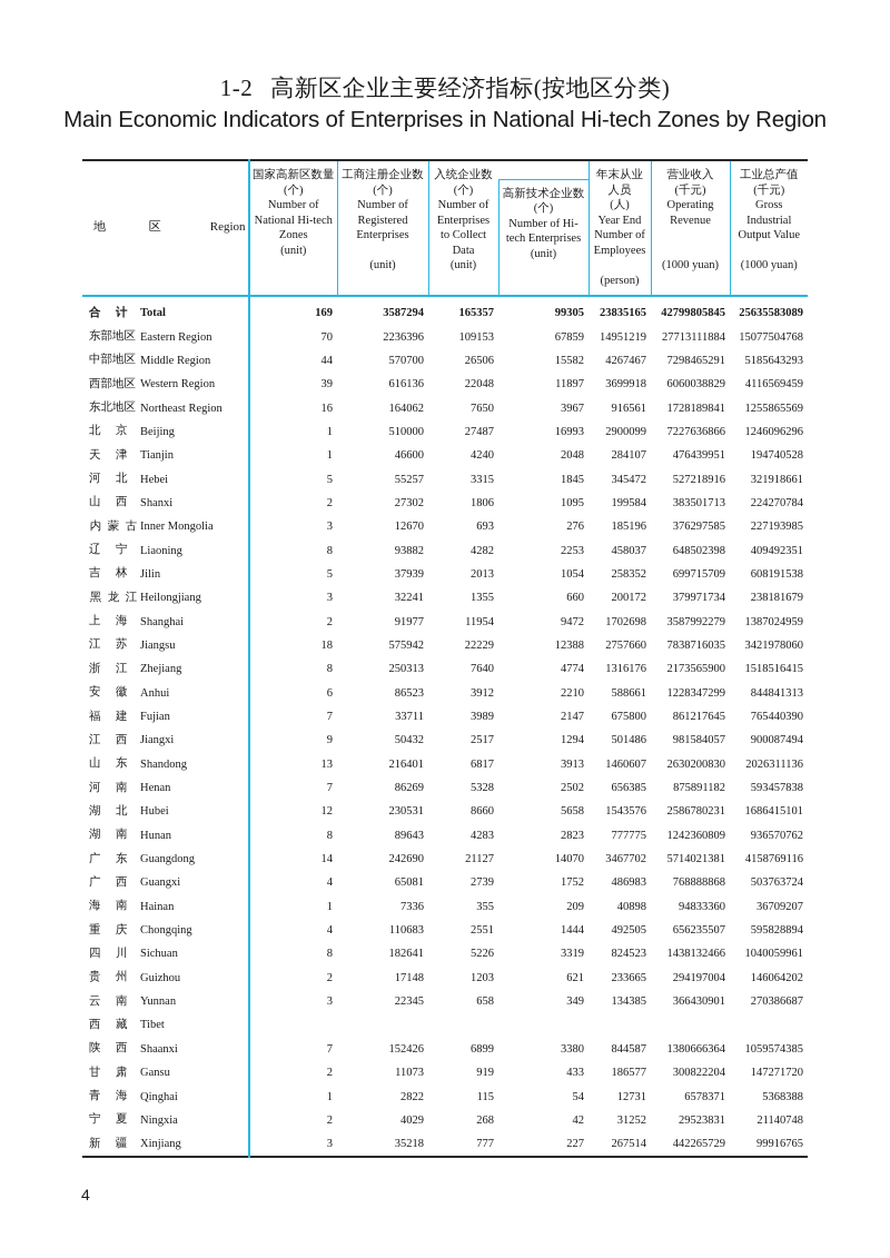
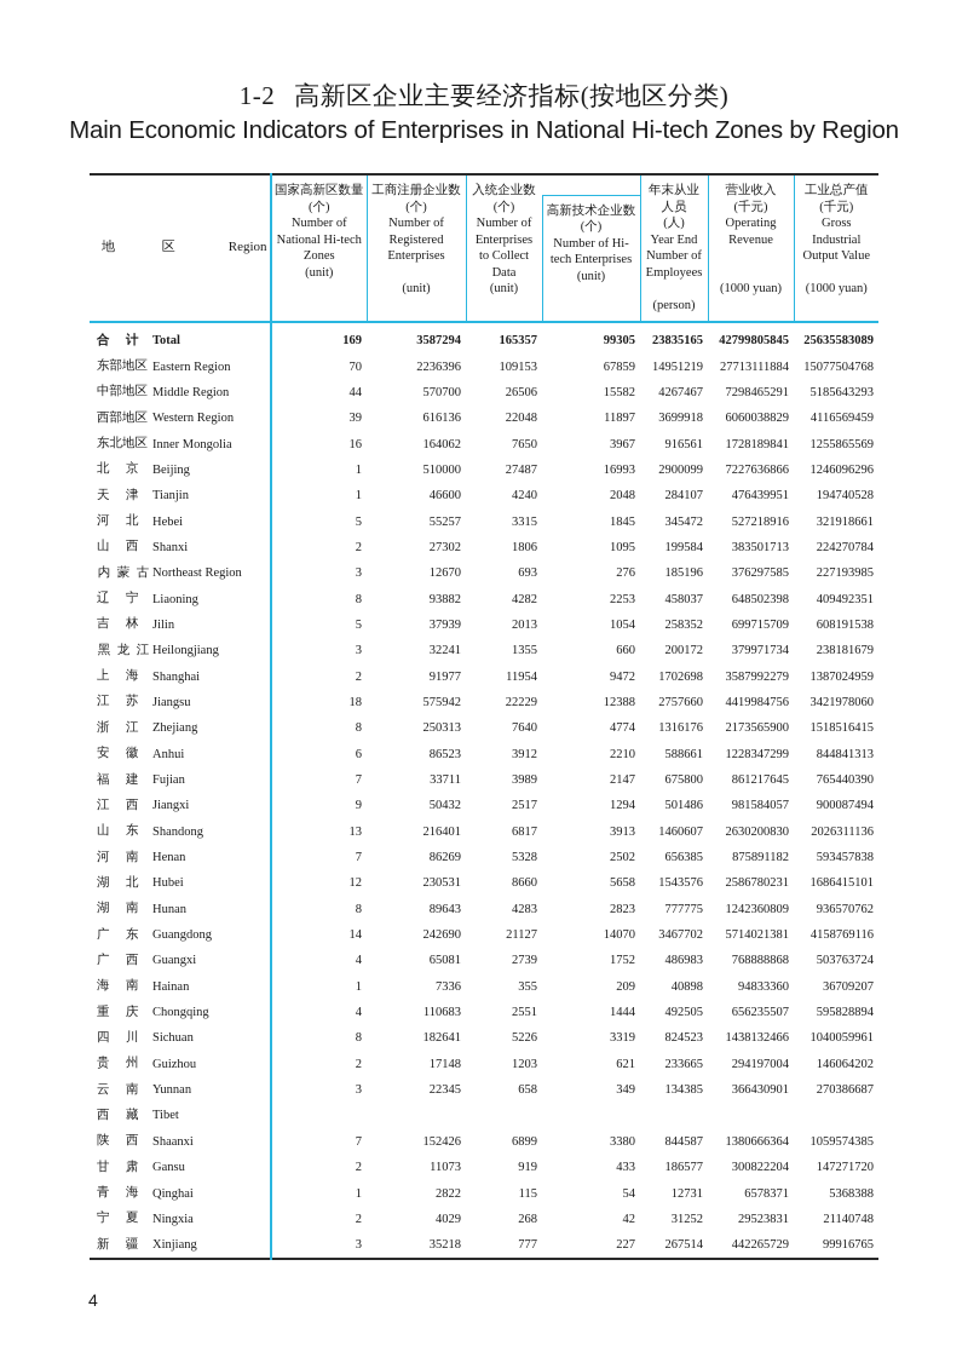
  1-2 高新区企业主要经济指标(按地区分类)
  Main Economic Indicators of Enterprises in National Hi-tech Zones by Region
  地 区 Region	国家高新区数量 (个) Number of National Hi-tech Zones (unit)	工商注册企业数 (个) Number of Registered Enterprises (unit)	入统企业数 (个) Number of Enterprises to Collect Data (unit)		年末从业人员 (人) Year End Number of Employees (person)	营业收入 (千元) Operating Revenue (1000 yuan)	工业总产值 (千元) Gross Industrial Output Value (1000 yuan)
  高新技术企业数 (个) Number of Hi-tech Enterprises (unit)
  合 计	Total	169	3587294	165357	99305	23835165	42799805845	25635583089
  东部地区	Eastern Region	70	2236396	109153	67859	14951219	27713111884	15077504768
  中部地区	Middle Region	44	570700	26506	15582	4267467	7298465291	5185643293
  西部地区	Western Region	39	616136	22048	11897	3699918	6060038829	4116569459
- 东北地区	Northeast Region	16	164062	7650	3967	916561	1728189841	1255865569
+ 东北地区	Inner Mongolia	16	164062	7650	3967	916561	1728189841	1255865569
  北 京	Beijing	1	510000	27487	16993	2900099	7227636866	1246096296
  天 津	Tianjin	1	46600	4240	2048	284107	476439951	194740528
  河 北	Hebei	5	55257	3315	1845	345472	527218916	321918661
  山 西	Shanxi	2	27302	1806	1095	199584	383501713	224270784
- 内 蒙 古	Inner Mongolia	3	12670	693	276	185196	376297585	227193985
+ 内 蒙 古	Northeast Region	3	12670	693	276	185196	376297585	227193985
  辽 宁	Liaoning	8	93882	4282	2253	458037	648502398	409492351
  吉 林	Jilin	5	37939	2013	1054	258352	699715709	608191538
  黑 龙 江	Heilongjiang	3	32241	1355	660	200172	379971734	238181679
  上 海	Shanghai	2	91977	11954	9472	1702698	3587992279	1387024959
- 江 苏	Jiangsu	18	575942	22229	12388	2757660	7838716035	3421978060
+ 江 苏	Jiangsu	18	575942	22229	12388	2757660	4419984756	3421978060
  浙 江	Zhejiang	8	250313	7640	4774	1316176	2173565900	1518516415
  安 徽	Anhui	6	86523	3912	2210	588661	1228347299	844841313
  福 建	Fujian	7	33711	3989	2147	675800	861217645	765440390
  江 西	Jiangxi	9	50432	2517	1294	501486	981584057	900087494
  山 东	Shandong	13	216401	6817	3913	1460607	2630200830	2026311136
  河 南	Henan	7	86269	5328	2502	656385	875891182	593457838
  湖 北	Hubei	12	230531	8660	5658	1543576	2586780231	1686415101
  湖 南	Hunan	8	89643	4283	2823	777775	1242360809	936570762
  广 东	Guangdong	14	242690	21127	14070	3467702	5714021381	4158769116
  广 西	Guangxi	4	65081	2739	1752	486983	768888868	503763724
  海 南	Hainan	1	7336	355	209	40898	94833360	36709207
  重 庆	Chongqing	4	110683	2551	1444	492505	656235507	595828894
  四 川	Sichuan	8	182641	5226	3319	824523	1438132466	1040059961
  贵 州	Guizhou	2	17148	1203	621	233665	294197004	146064202
  云 南	Yunnan	3	22345	658	349	134385	366430901	270386687
  西 藏	Tibet
  陕 西	Shaanxi	7	152426	6899	3380	844587	1380666364	1059574385
  甘 肃	Gansu	2	11073	919	433	186577	300822204	147271720
  青 海	Qinghai	1	2822	115	54	12731	6578371	5368388
  宁 夏	Ningxia	2	4029	268	42	31252	29523831	21140748
  新 疆	Xinjiang	3	35218	777	227	267514	442265729	99916765
  4
